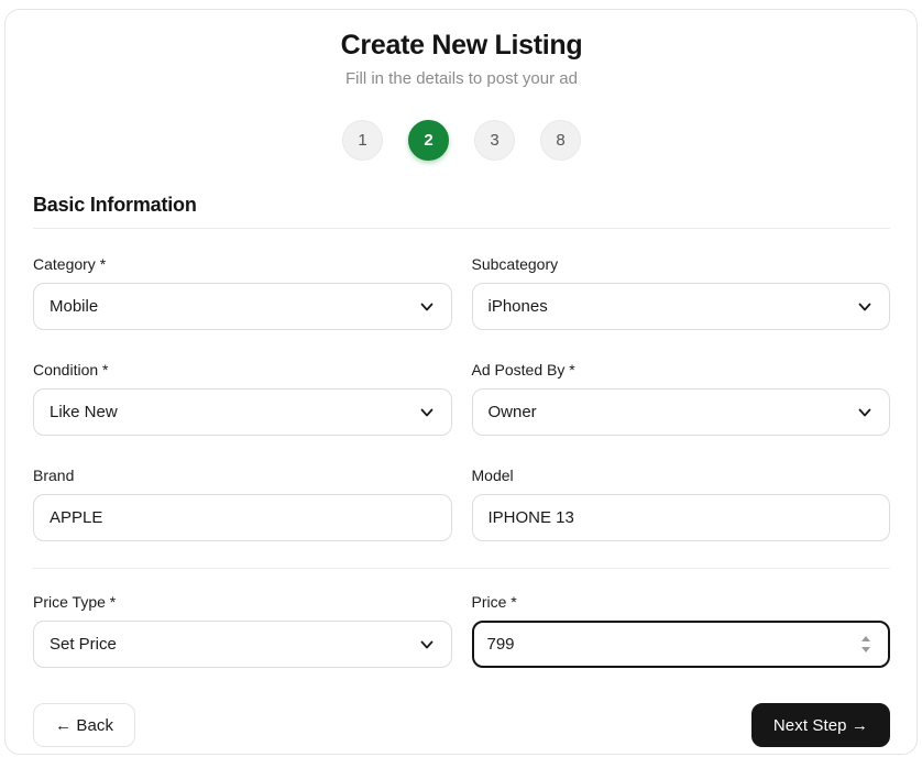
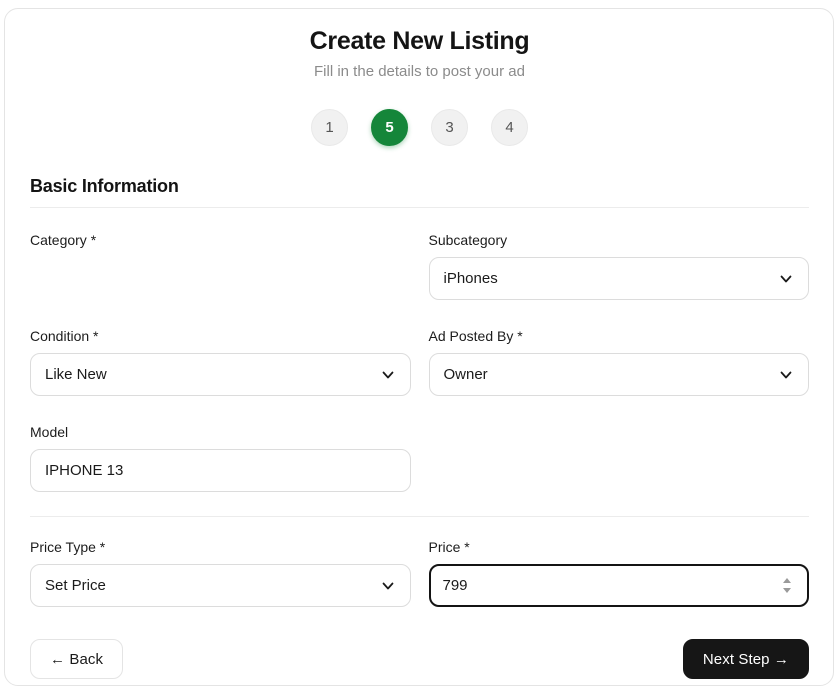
  Create New Listing
  Fill in the details to post your ad
  1
- 2
+ 5
  3
- 8
+ 4
  Basic Information
  Category *
- Mobile
  Subcategory
  iPhones
  Condition *
  Like New
  Ad Posted By *
  Owner
- Brand
- APPLE
  Model
  IPHONE 13
  Price Type *
  Set Price
  Price *
  799
  ← Back
  Next Step →
